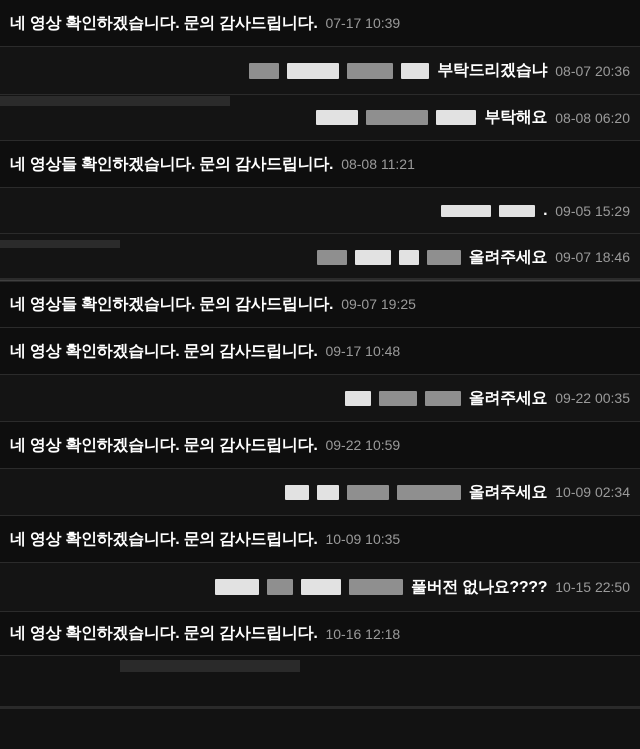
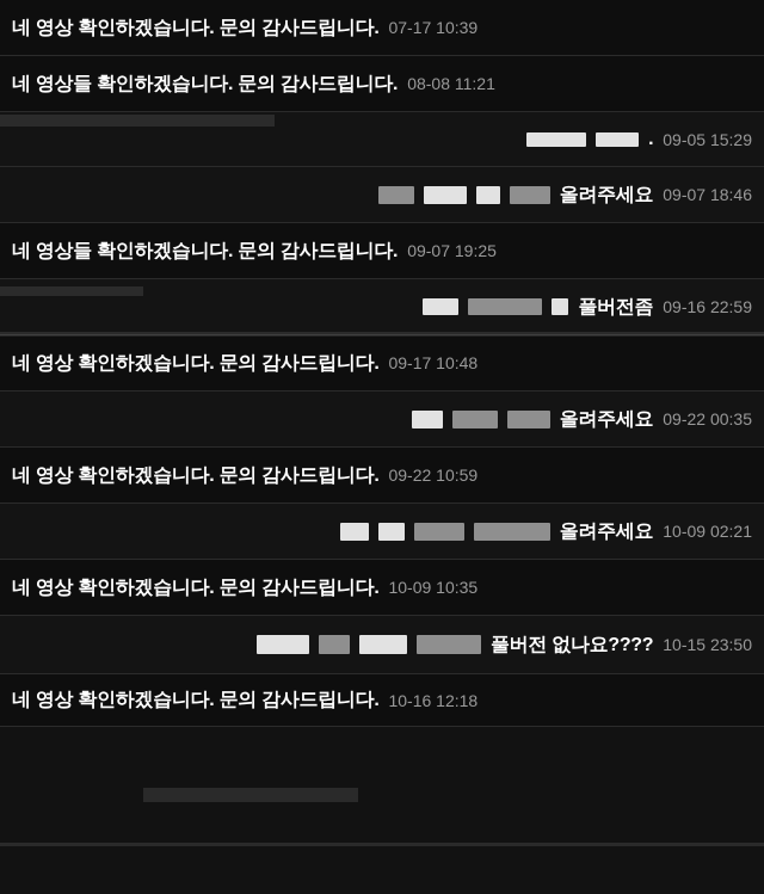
  네 영상 확인하겠습니다. 문의 감사드립니다.
  07-17 10:39
- 부탁드리겠습냐
- 08-07 20:36
- 부탁해요
- 08-08 06:20
  네 영상들 확인하겠습니다. 문의 감사드립니다.
  08-08 11:21
  .
  09-05 15:29
  올려주세요
  09-07 18:46
  네 영상들 확인하겠습니다. 문의 감사드립니다.
  09-07 19:25
+ 풀버전좀
+ 09-16 22:59
  네 영상 확인하겠습니다. 문의 감사드립니다.
  09-17 10:48
  올려주세요
  09-22 00:35
  네 영상 확인하겠습니다. 문의 감사드립니다.
  09-22 10:59
  올려주세요
- 10-09 02:34
+ 10-09 02:21
  네 영상 확인하겠습니다. 문의 감사드립니다.
  10-09 10:35
  풀버전 없나요????
- 10-15 22:50
+ 10-15 23:50
  네 영상 확인하겠습니다. 문의 감사드립니다.
  10-16 12:18
